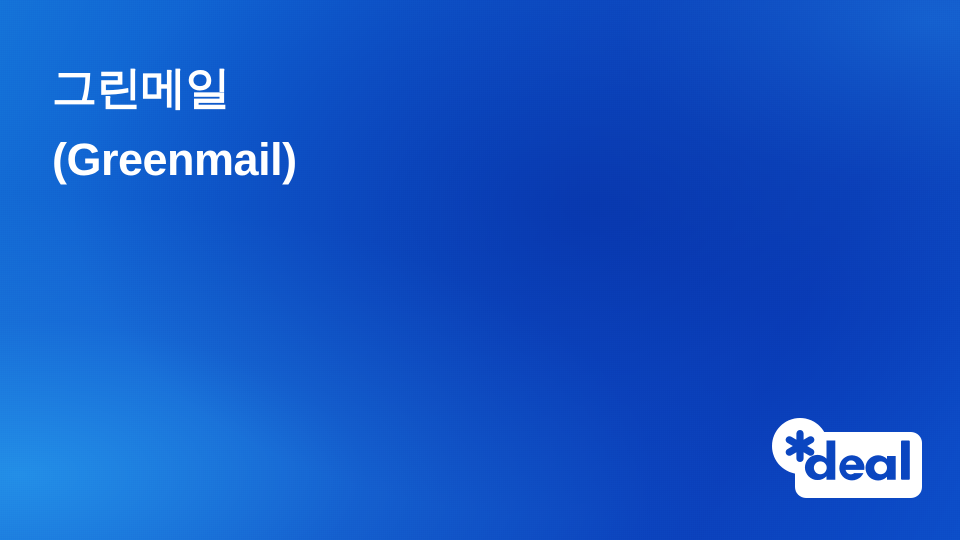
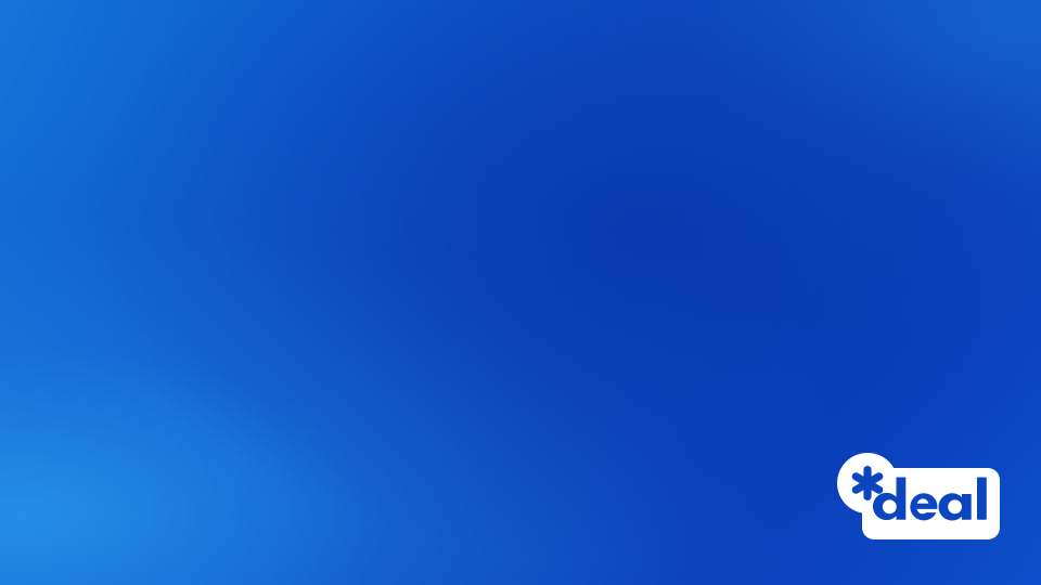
- 그린메일
- (Greenmail)
